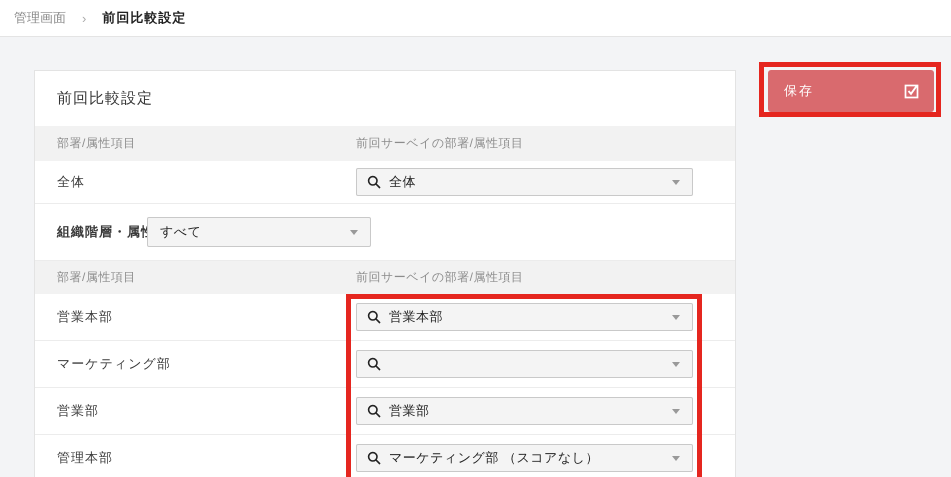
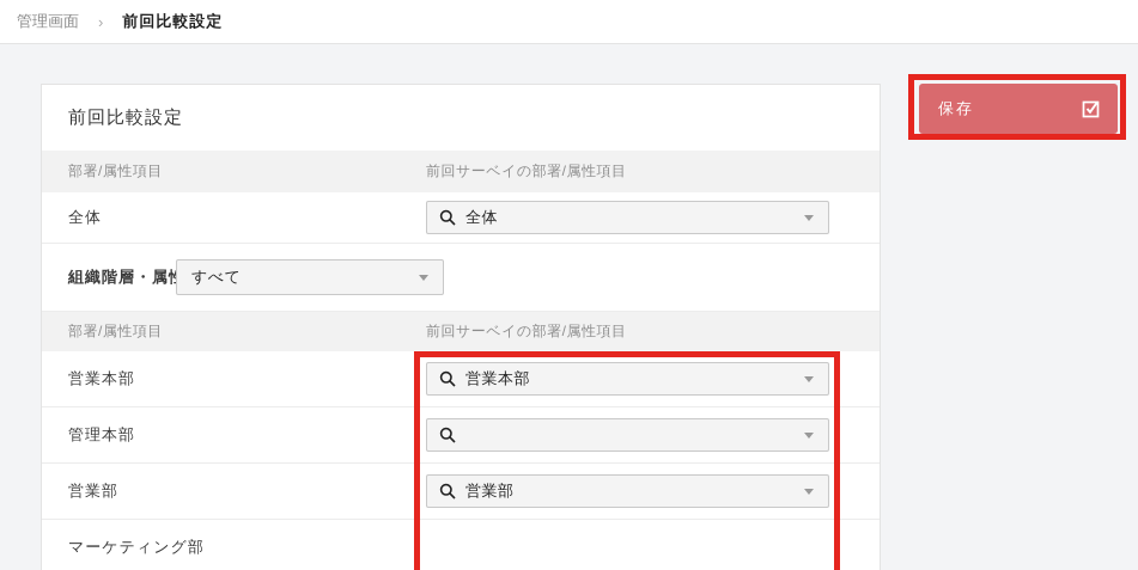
  管理画面
  ›
  前回比較設定
  前回比較設定
  部署/属性項目
  前回サーベイの部署/属性項目
  全体
  全体
  組織階層・属
  すべて
  部署/属性項目
  前回サーベイの部署/属性項目
  営業本部
  営業本部
- マーケティング部
+ 管理本部
  営業部
  営業部
- 管理本部
+ マーケティング部
- マーケティング部 （スコアなし）
  保存
